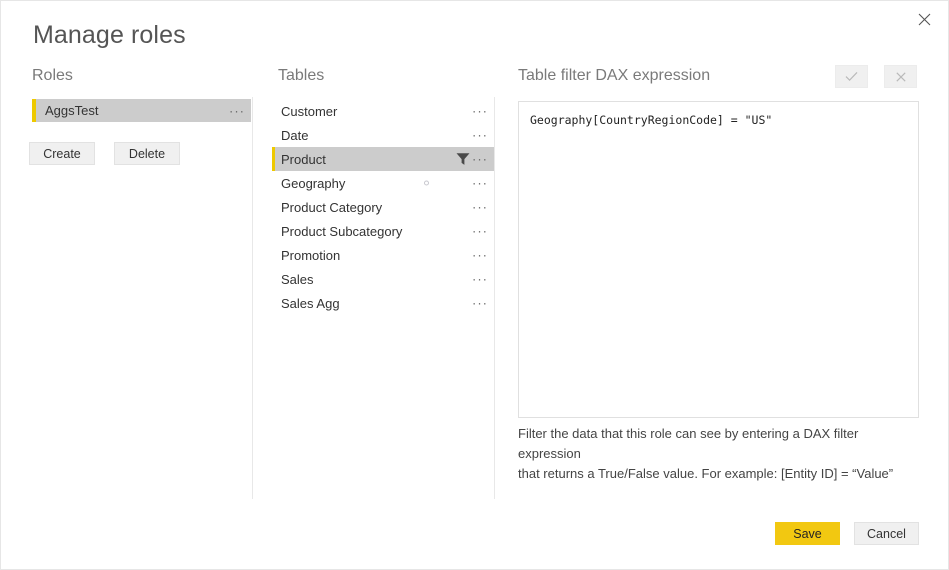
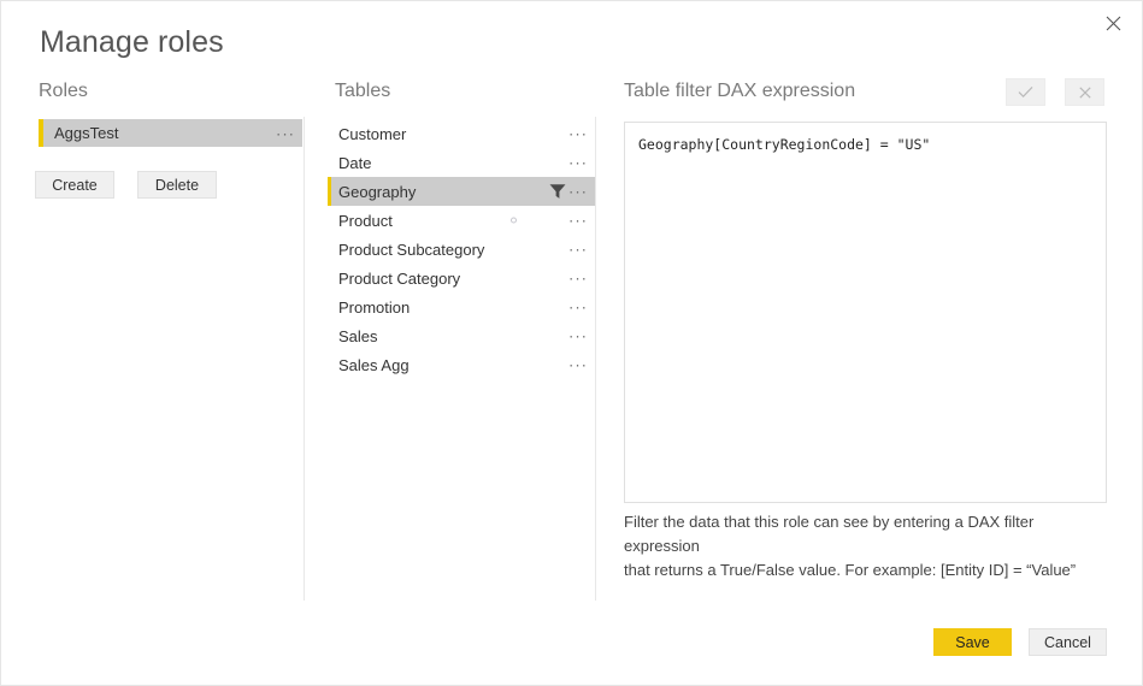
  Manage roles
  Roles
  Tables
  Table filter DAX expression
  AggsTest
  ···
  Create
  Delete
  Customer
  ···
  Date
  ···
- Product
+ Geography
  ···
- Geography
+ Product
  ···
- Product Category
+ Product Subcategory
  ···
- Product Subcategory
+ Product Category
  ···
  Promotion
  ···
  Sales
  ···
  Sales Agg
  ···
  Geography[CountryRegionCode] = "US"
  Filter the data that this role can see by entering a DAX filter expression
  that returns a True/False value. For example: [Entity ID] = “Value”
  Save
  Cancel
